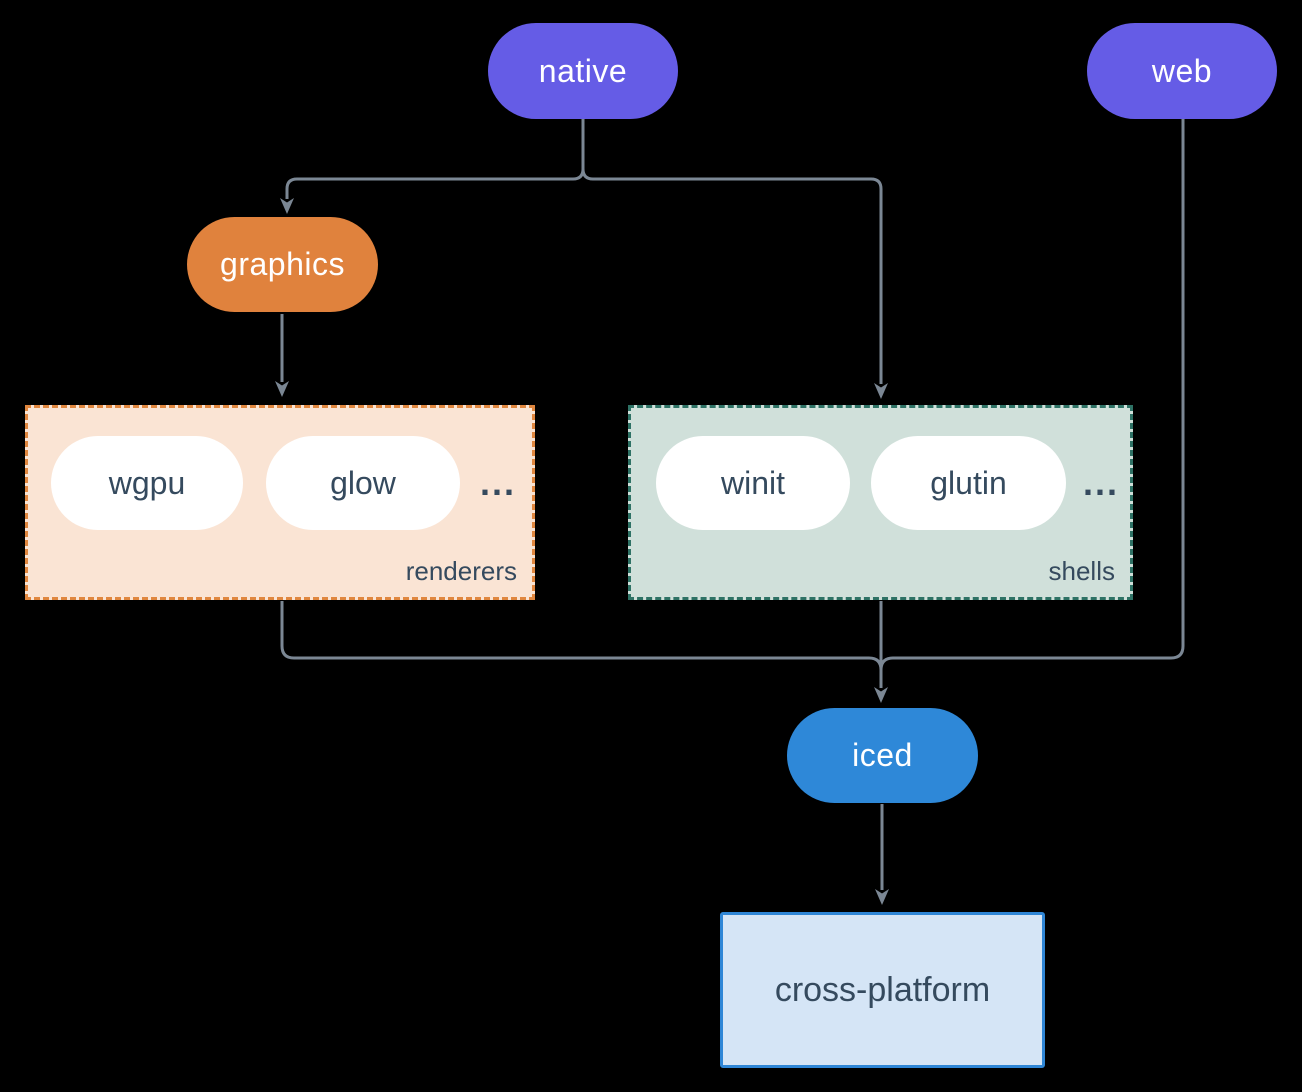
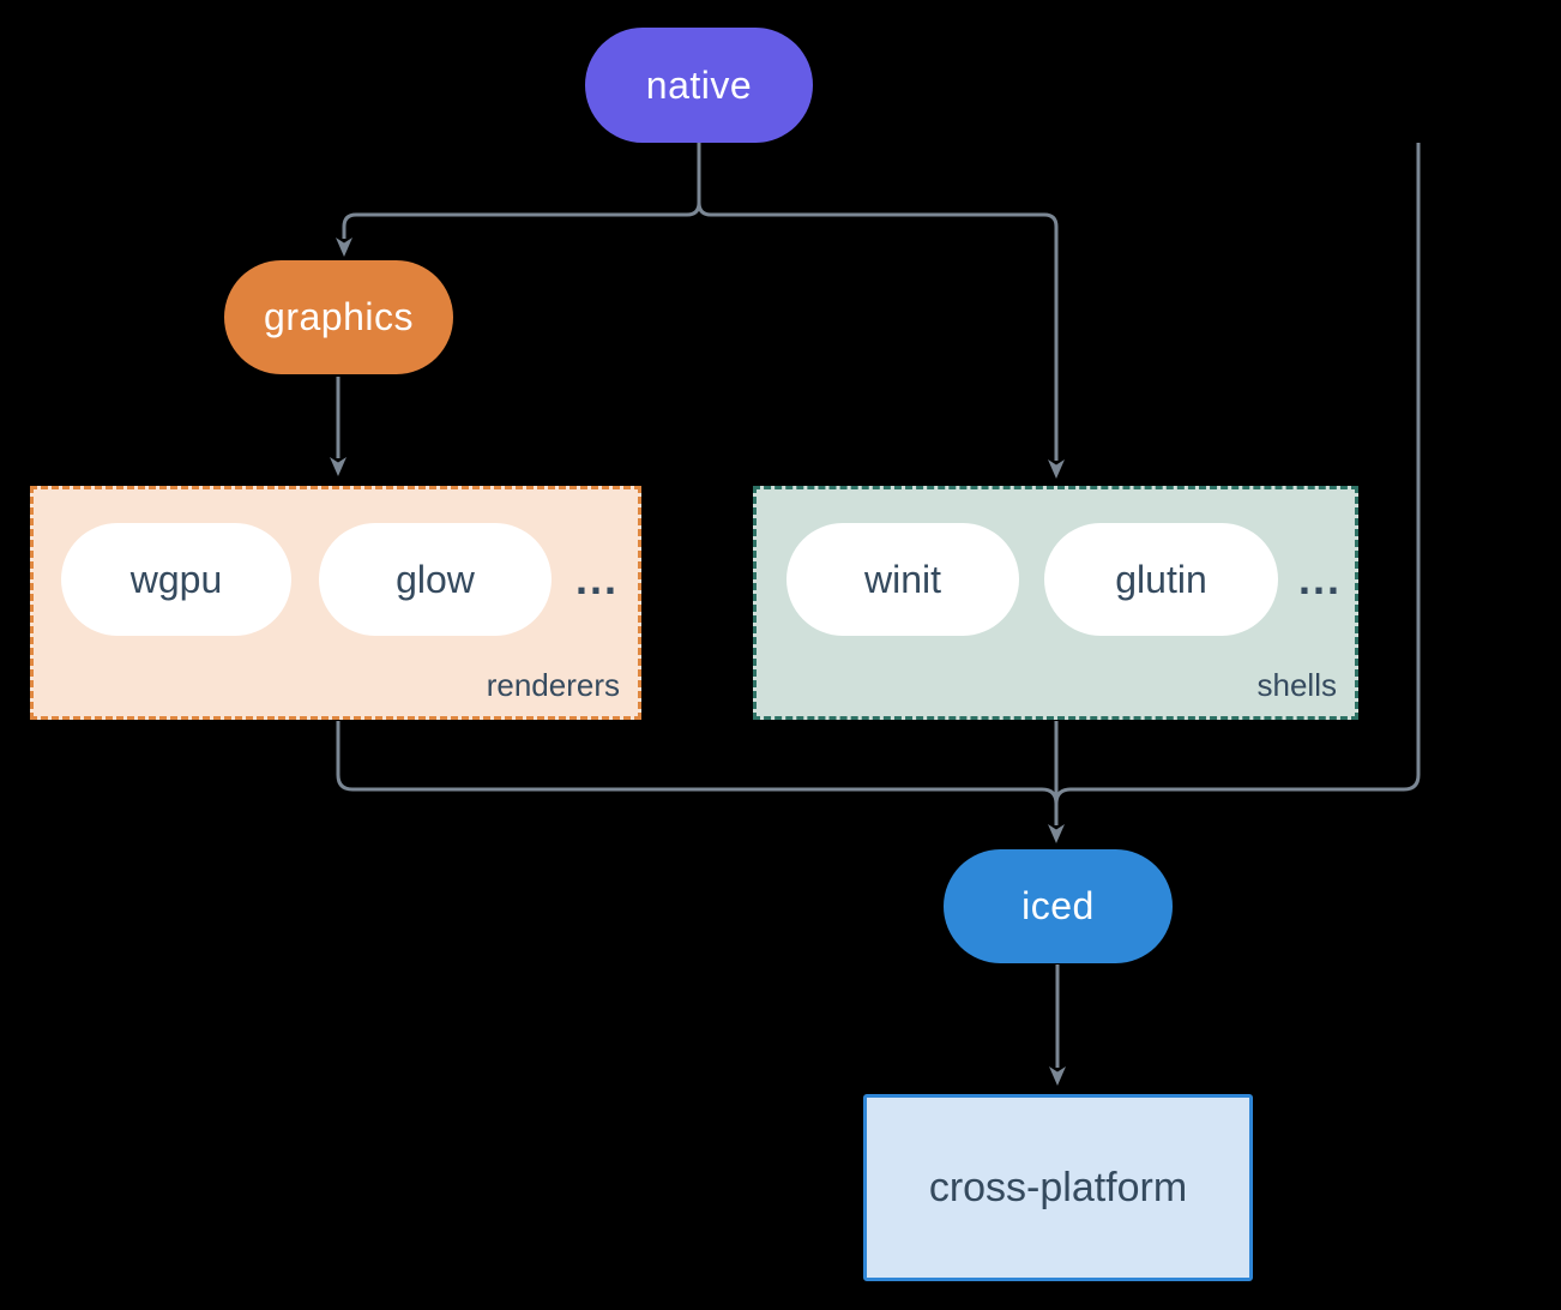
  native
- web
  graphics
  wgpu
  glow
  ...
  renderers
  winit
  glutin
  ...
  shells
  iced
  cross-platform
